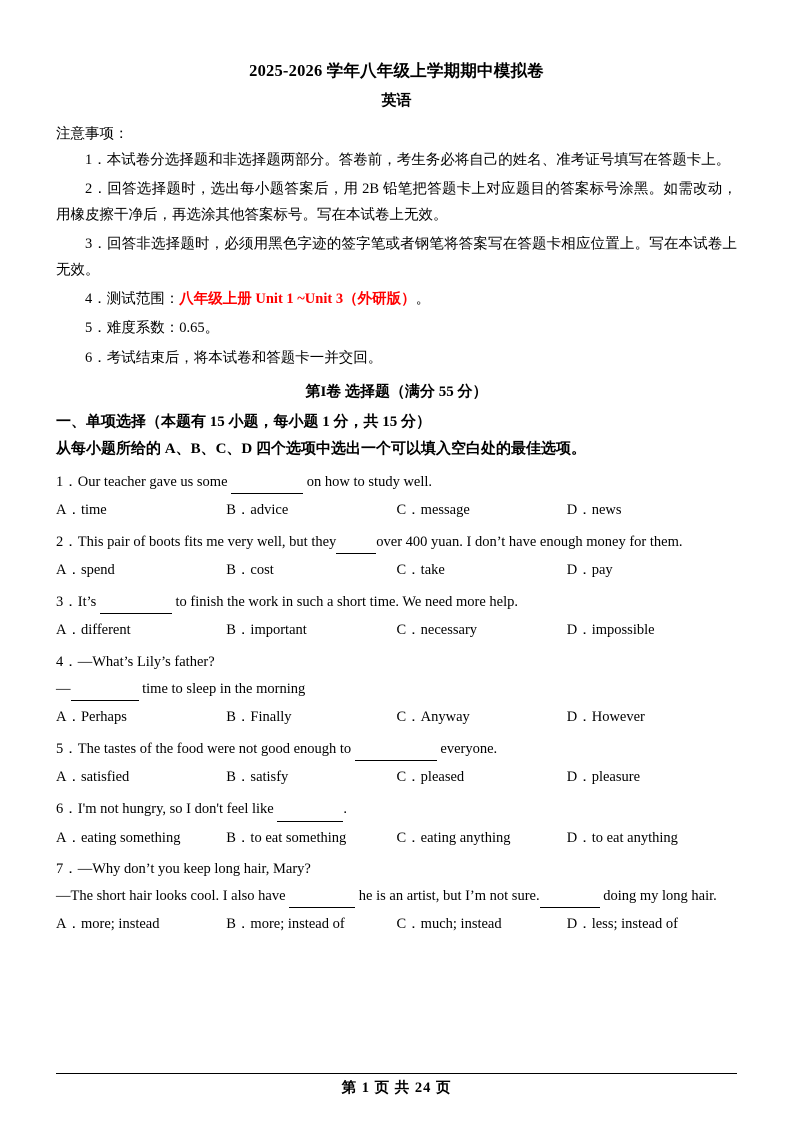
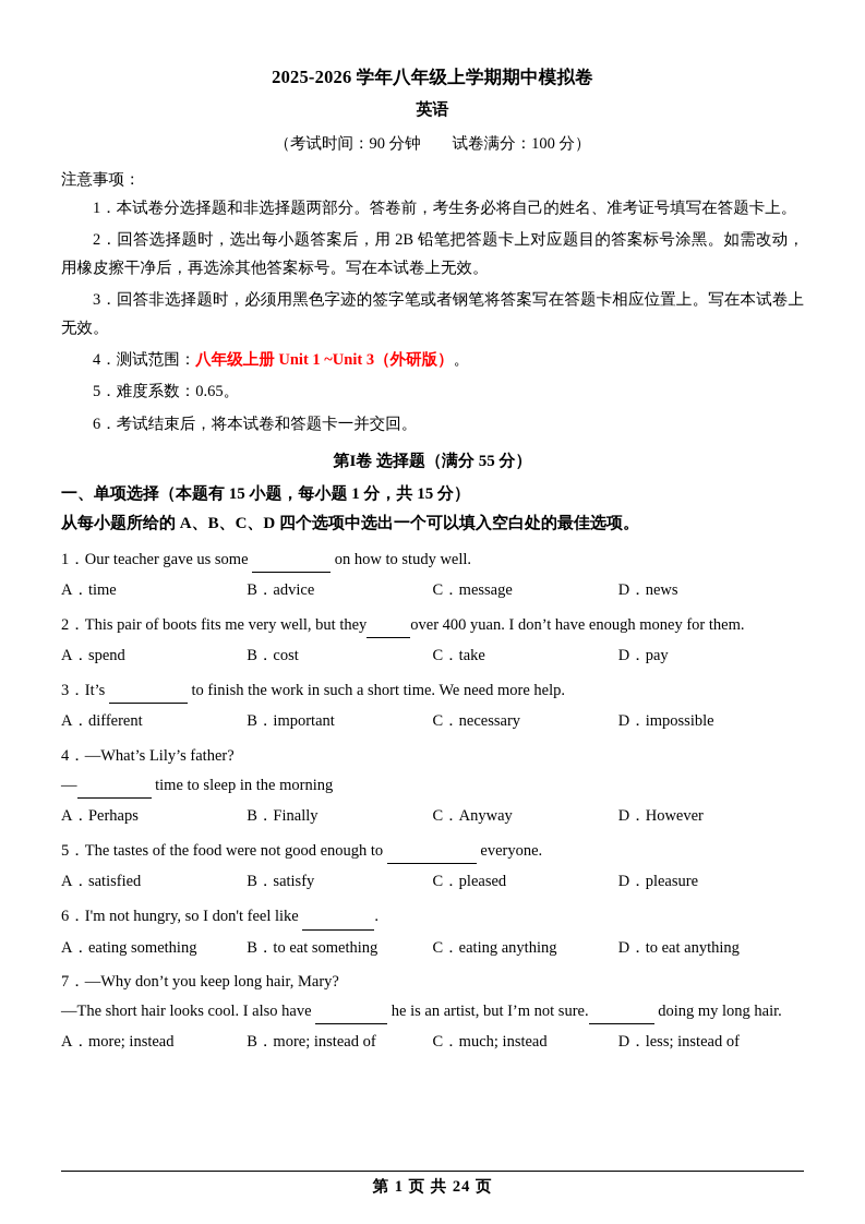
  2025-2026 学年八年级上学期期中模拟卷
  英语
+ （考试时间：90 分钟 试卷满分：100 分）
  注意事项：
  1．本试卷分选择题和非选择题两部分。答卷前，考生务必将自己的姓名、准考证号填写在答题卡上。
  2．回答选择题时，选出每小题答案后，用 2B 铅笔把答题卡上对应题目的答案标号涂黑。如需改动，用橡皮擦干净后，再选涂其他答案标号。写在本试卷上无效。
  3．回答非选择题时，必须用黑色字迹的签字笔或者钢笔将答案写在答题卡相应位置上。写在本试卷上无效。
  4．测试范围：八年级上册 Unit 1 ~Unit 3（外研版）。
  5．难度系数：0.65。
  6．考试结束后，将本试卷和答题卡一并交回。
  第I卷 选择题（满分 55 分）
  一、单项选择（本题有 15 小题，每小题 1 分，共 15 分）
  从每小题所给的 A、B、C、D 四个选项中选出一个可以填入空白处的最佳选项。
  1．Our teacher gave us some on how to study well.
  A．time
  B．advice
  C．message
  D．news
  2．This pair of boots fits me very well, but they over 400 yuan. I don’t have enough money for them.
  A．spend
  B．cost
  C．take
  D．pay
  3．It’s to finish the work in such a short time. We need more help.
  A．different
  B．important
  C．necessary
  D．impossible
  4．—What’s Lily’s father?
  — time to sleep in the morning
  A．Perhaps
  B．Finally
  C．Anyway
  D．However
  5．The tastes of the food were not good enough to everyone.
  A．satisfied
  B．satisfy
  C．pleased
  D．pleasure
  6．I'm not hungry, so I don't feel like .
  A．eating something
  B．to eat something
  C．eating anything
  D．to eat anything
  7．—Why don’t you keep long hair, Mary?
  —The short hair looks cool. I also have he is an artist, but I’m not sure. doing my long hair.
  A．more; instead
  B．more; instead of
  C．much; instead
  D．less; instead of
  第 1 页 共 24 页
